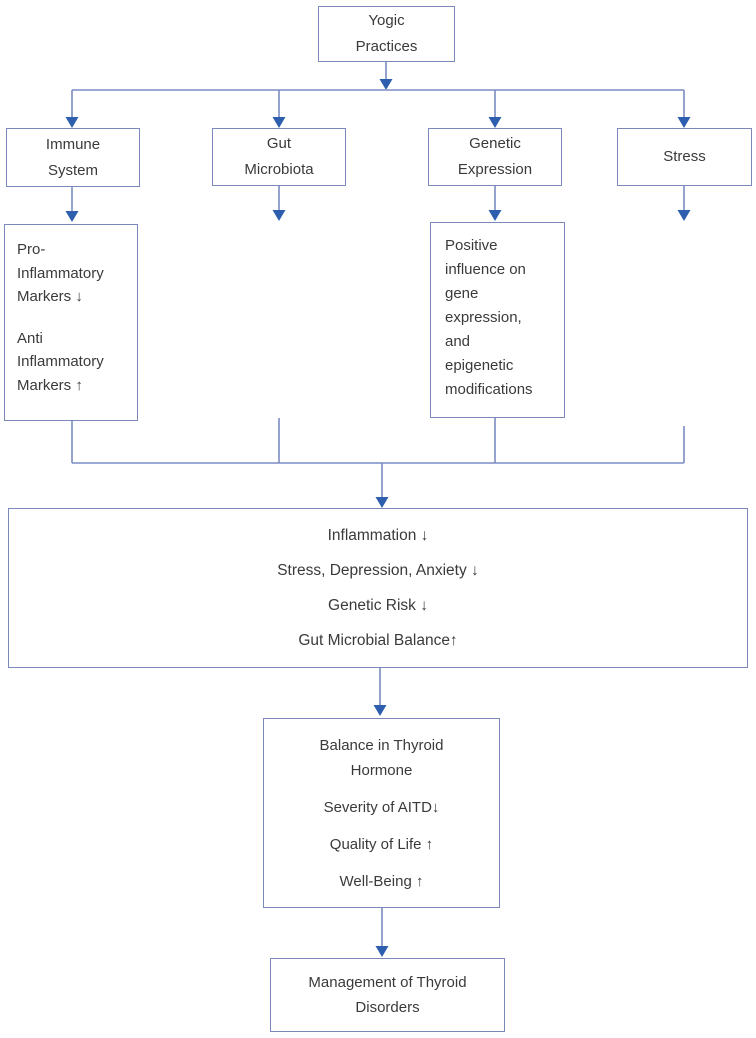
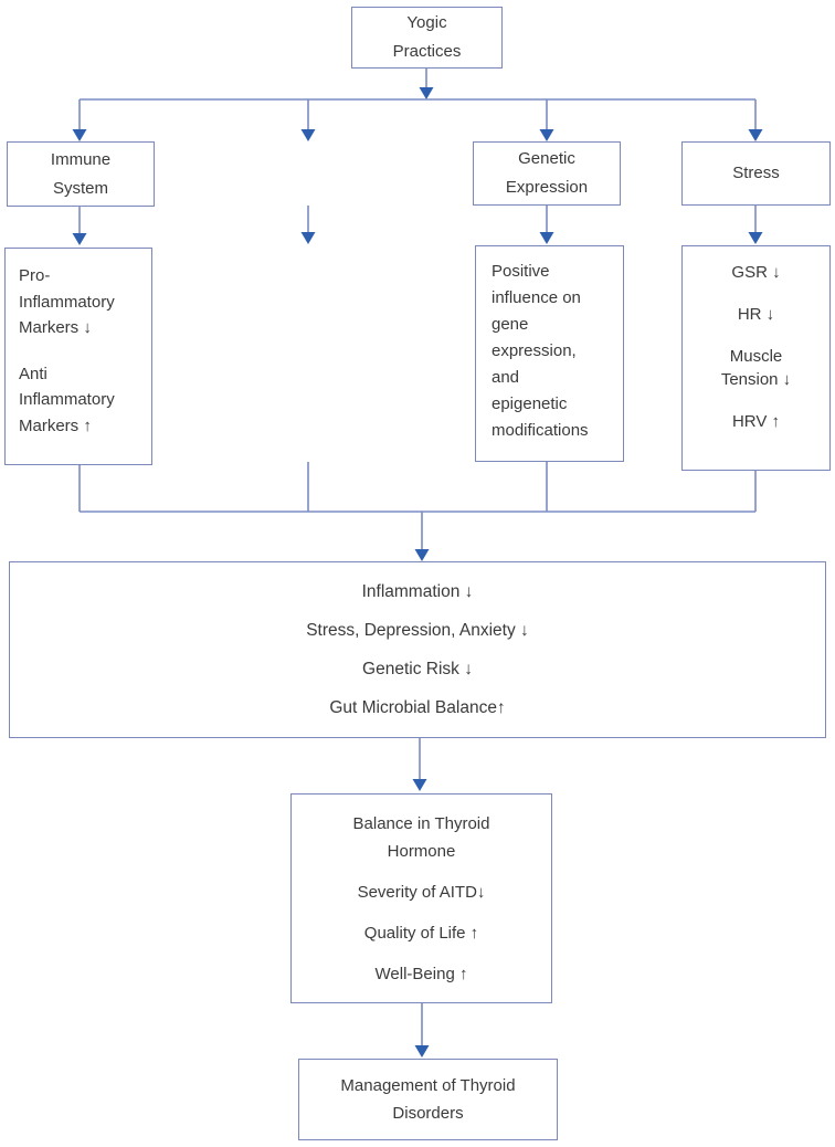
  Yogic
  Practices
  Immune
  System
- Gut
- Microbiota
  Genetic
  Expression
  Stress
  Pro-
  Inflammatory
  Markers ↓
  Anti
  Inflammatory
  Markers ↑
  Positive
  influence on
  gene
  expression,
  and
  epigenetic
  modifications
+ GSR ↓
+ HR ↓
+ Muscle
+ Tension ↓
+ HRV ↑
  Inflammation ↓
  Stress, Depression, Anxiety ↓
  Genetic Risk ↓
  Gut Microbial Balance↑
  Balance in Thyroid
  Hormone
  Severity of AITD↓
  Quality of Life ↑
  Well-Being ↑
  Management of Thyroid
  Disorders
